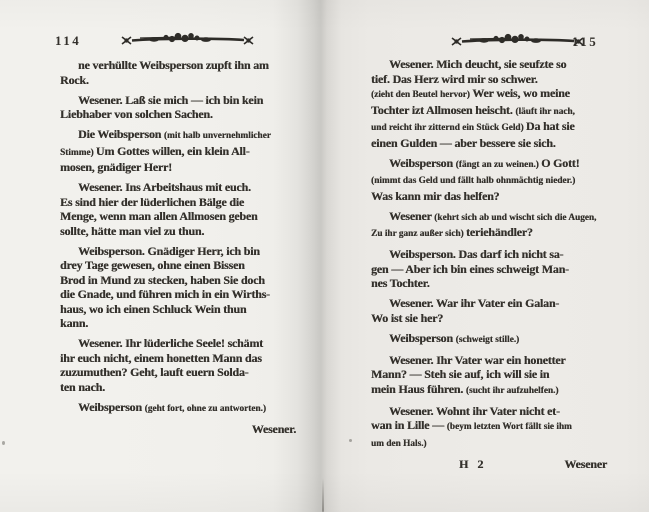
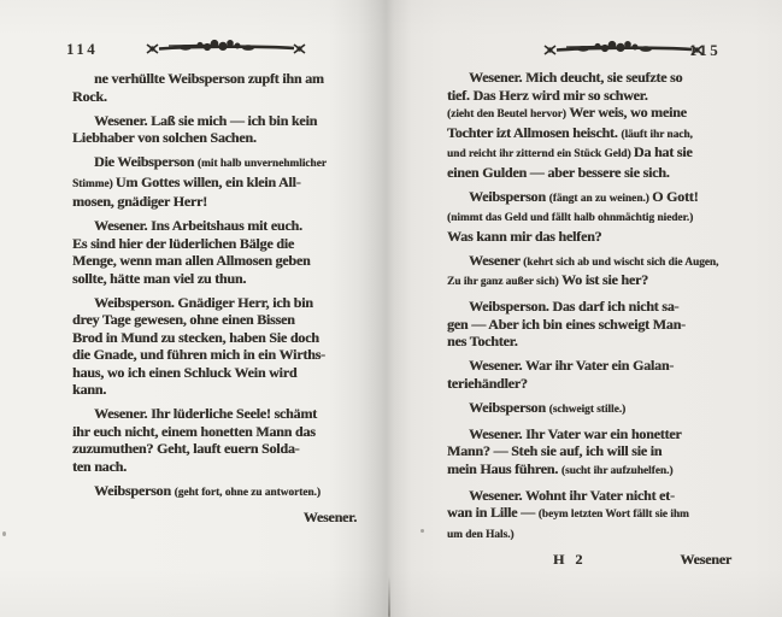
  114
  115
  ne verhüllte Weibsperson zupft ihn am
  Rock.
  Wesener. Laß sie mich — ich bin kein
  Liebhaber von solchen Sachen.
  Die Weibsperson (mit halb unvernehmlicher
  Stimme) Um Gottes willen, ein klein All-
  mosen, gnädiger Herr!
  Wesener. Ins Arbeitshaus mit euch.
  Es sind hier der lüderlichen Bälge die
  Menge, wenn man allen Allmosen geben
  sollte, hätte man viel zu thun.
  Weibsperson. Gnädiger Herr, ich bin
  drey Tage gewesen, ohne einen Bissen
  Brod in Mund zu stecken, haben Sie doch
  die Gnade, und führen mich in ein Wirths-
- haus, wo ich einen Schluck Wein thun
+ haus, wo ich einen Schluck Wein wird
  kann.
  Wesener. Ihr lüderliche Seele! schämt
  ihr euch nicht, einem honetten Mann das
  zuzumuthen? Geht, lauft euern Solda-
  ten nach.
  Weibsperson (geht fort, ohne zu antworten.)
  Wesener.
  Wesener. Mich deucht, sie seufzte so
  tief. Das Herz wird mir so schwer.
  (zieht den Beutel hervor) Wer weis, wo meine
  Tochter izt Allmosen heischt. (läuft ihr nach,
  und reicht ihr zitternd ein Stück Geld) Da hat sie
  einen Gulden — aber bessere sie sich.
  Weibsperson (fängt an zu weinen.) O Gott!
  (nimmt das Geld und fällt halb ohnmächtig nieder.)
  Was kann mir das helfen?
  Wesener (kehrt sich ab und wischt sich die Augen,
- Zu ihr ganz außer sich) teriehändler?
+ Zu ihr ganz außer sich) Wo ist sie her?
  Weibsperson. Das darf ich nicht sa-
  gen — Aber ich bin eines schweigt Man-
  nes Tochter.
  Wesener. War ihr Vater ein Galan-
- Wo ist sie her?
+ teriehändler?
  Weibsperson (schweigt stille.)
  Wesener. Ihr Vater war ein honetter
  Mann? — Steh sie auf, ich will sie in
  mein Haus führen. (sucht ihr aufzuhelfen.)
  Wesener. Wohnt ihr Vater nicht et-
  wan in Lille — (beym letzten Wort fällt sie ihm
  um den Hals.)
  H 2
  Wesener
